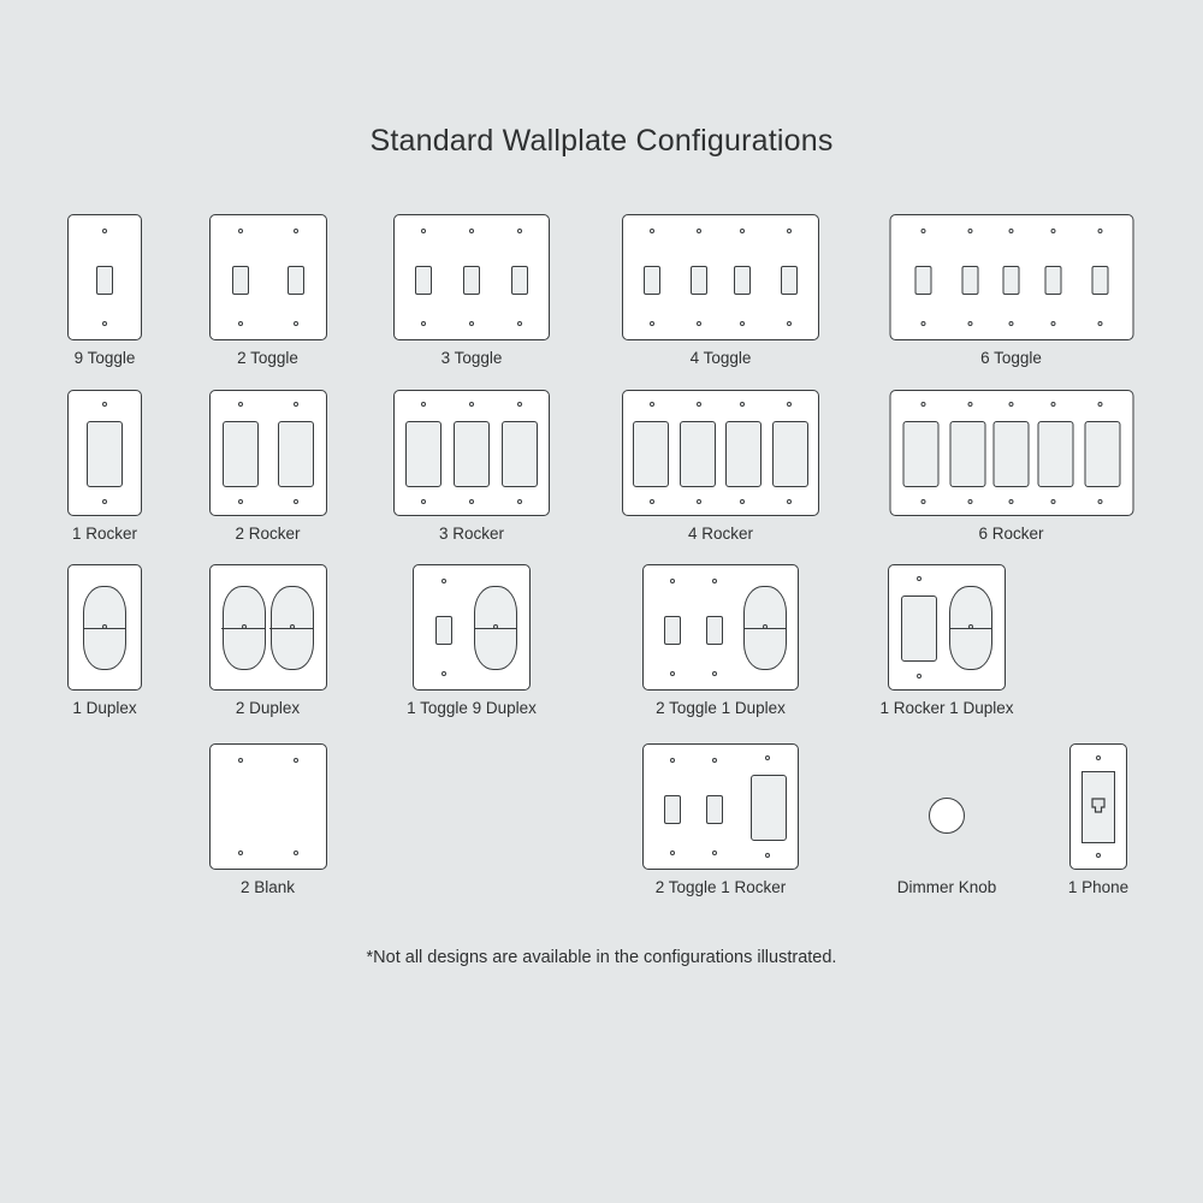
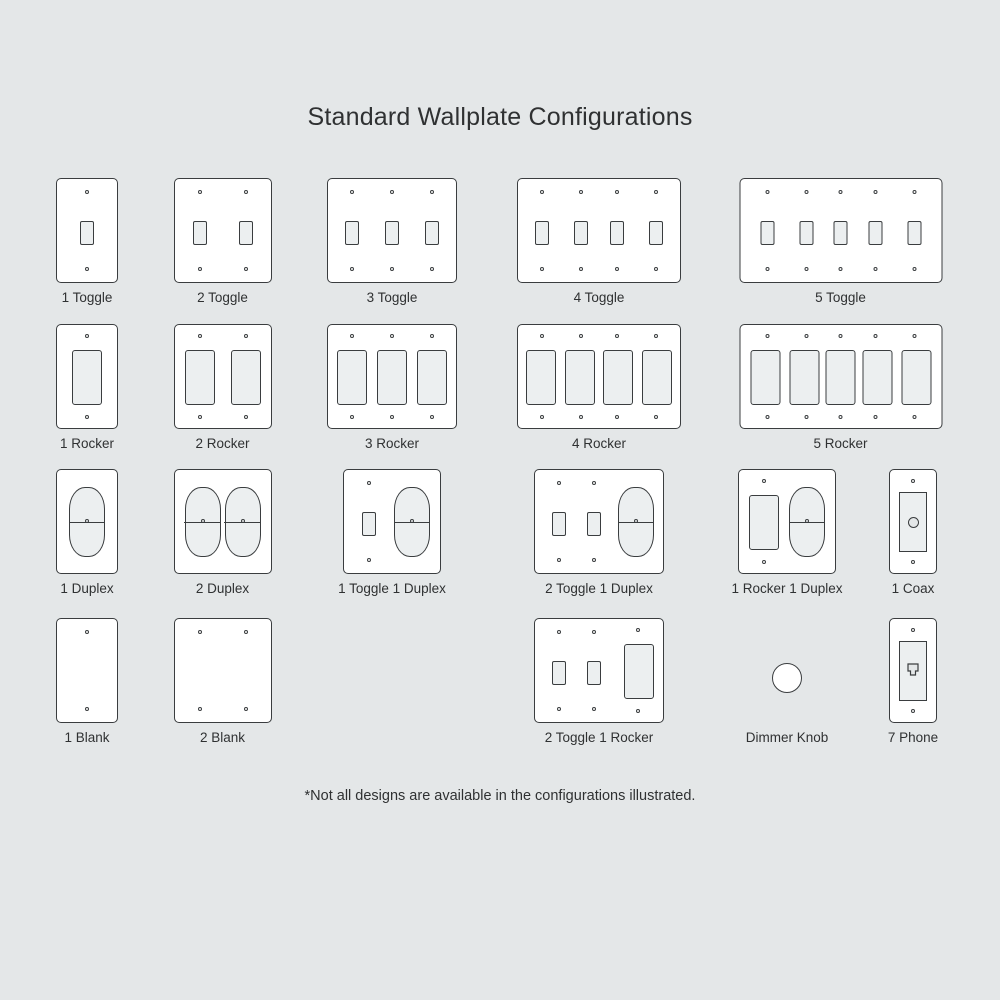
  Standard Wallplate Configurations
- 9 Toggle
+ 1 Toggle
  2 Toggle
  3 Toggle
  4 Toggle
- 6 Toggle
+ 5 Toggle
  1 Rocker
  2 Rocker
  3 Rocker
  4 Rocker
- 6 Rocker
+ 5 Rocker
  1 Duplex
  2 Duplex
- 1 Toggle 9 Duplex
+ 1 Toggle 1 Duplex
  2 Toggle 1 Duplex
  1 Rocker 1 Duplex
+ 1 Coax
+ 1 Blank
  2 Blank
  2 Toggle 1 Rocker
  Dimmer Knob
- 1 Phone
+ 7 Phone
  *Not all designs are available in the configurations illustrated.
